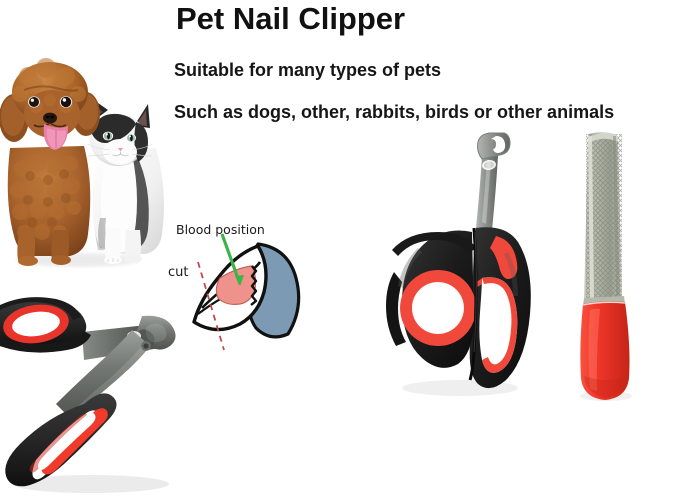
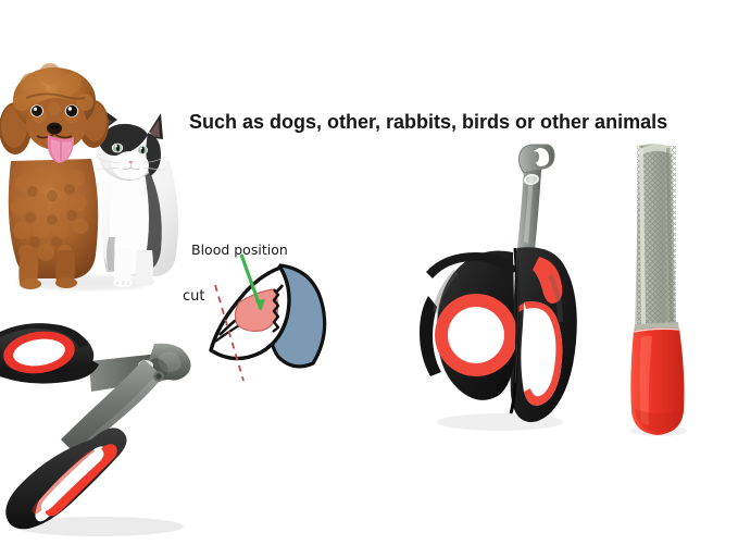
- Pet Nail Clipper
- Suitable for many types of pets
  Such as dogs, other, rabbits, birds or other animals
  Blood position
  cut
